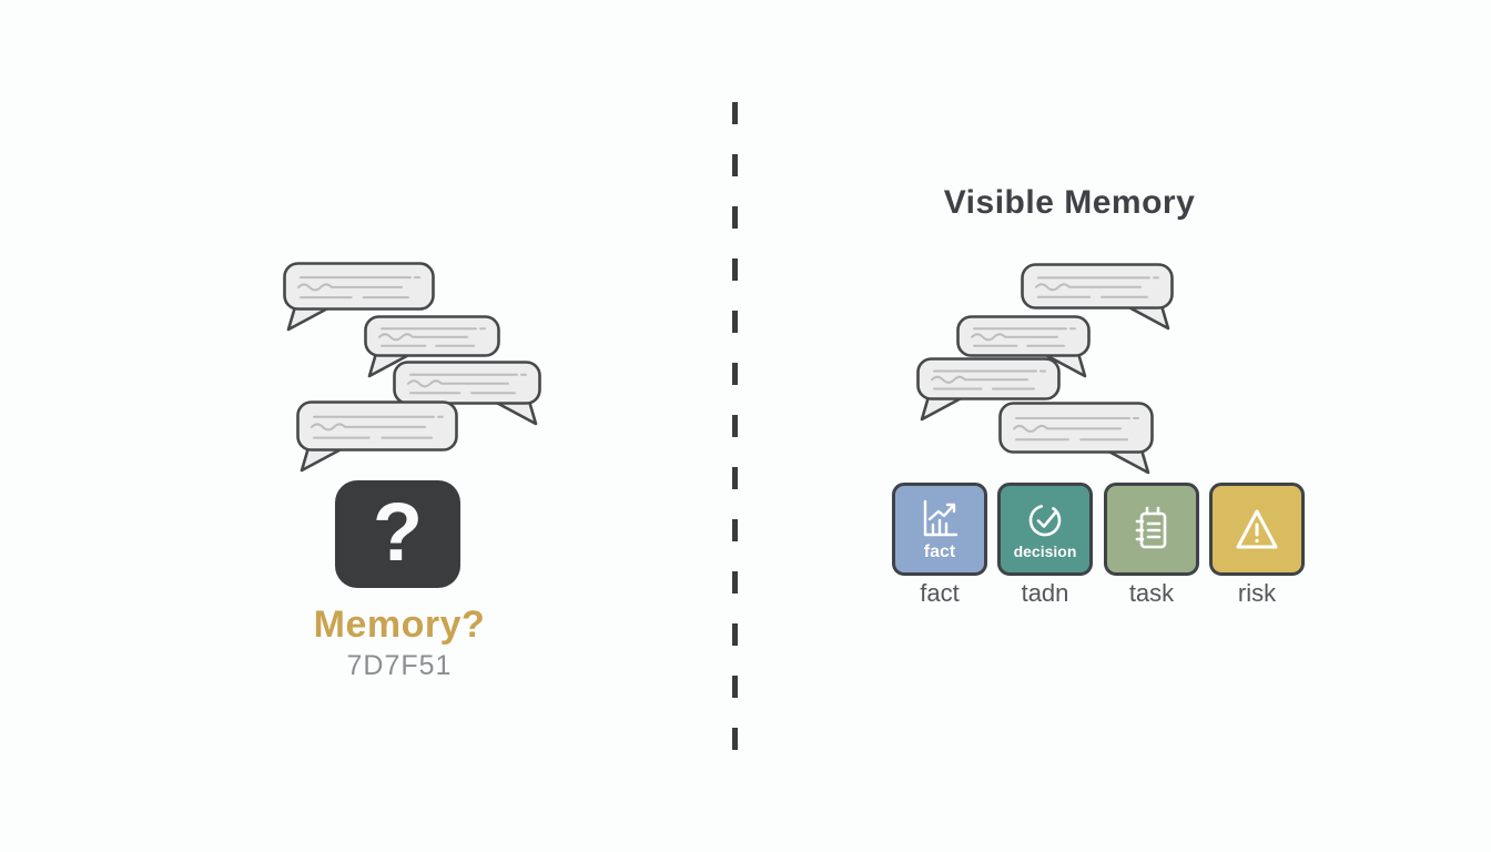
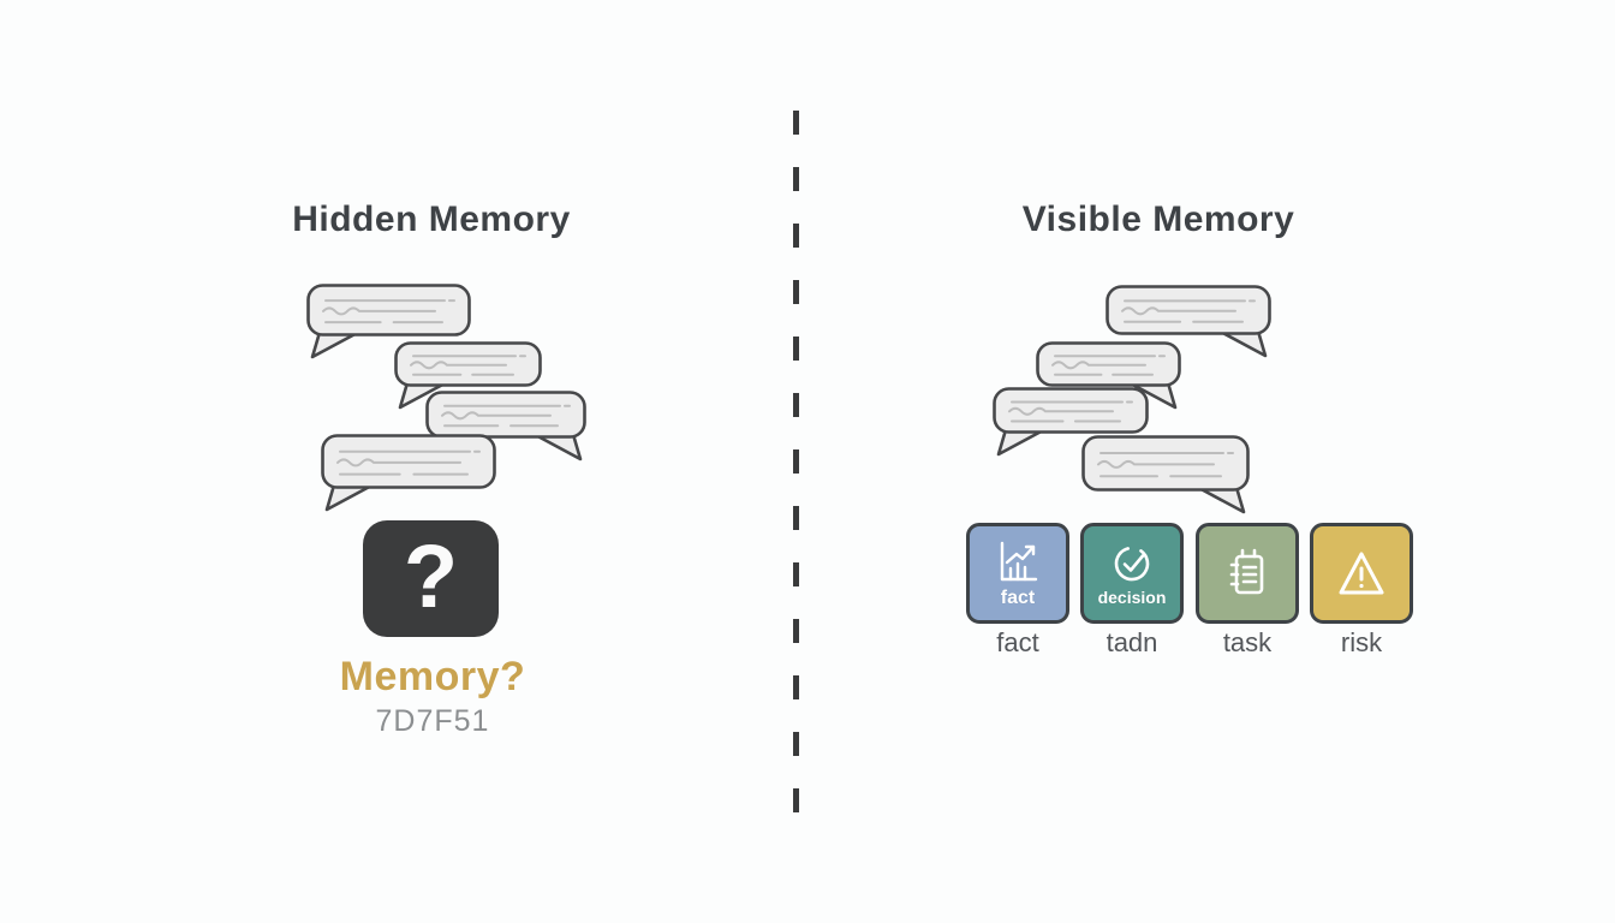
+ Hidden Memory
  Visible Memory
  ?
  Memory?
  7D7F51
  fact
  decision
  fact
  tadn
  task
  risk
